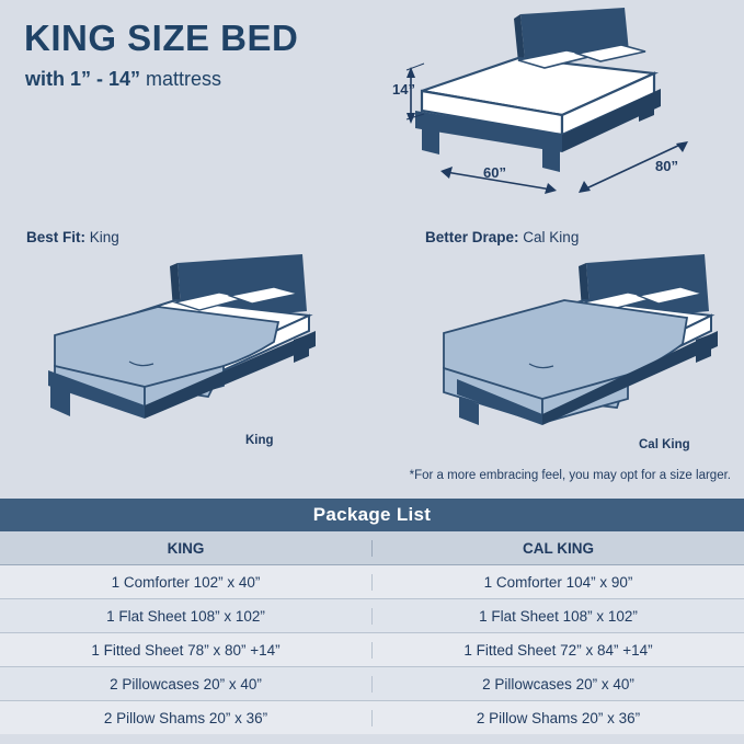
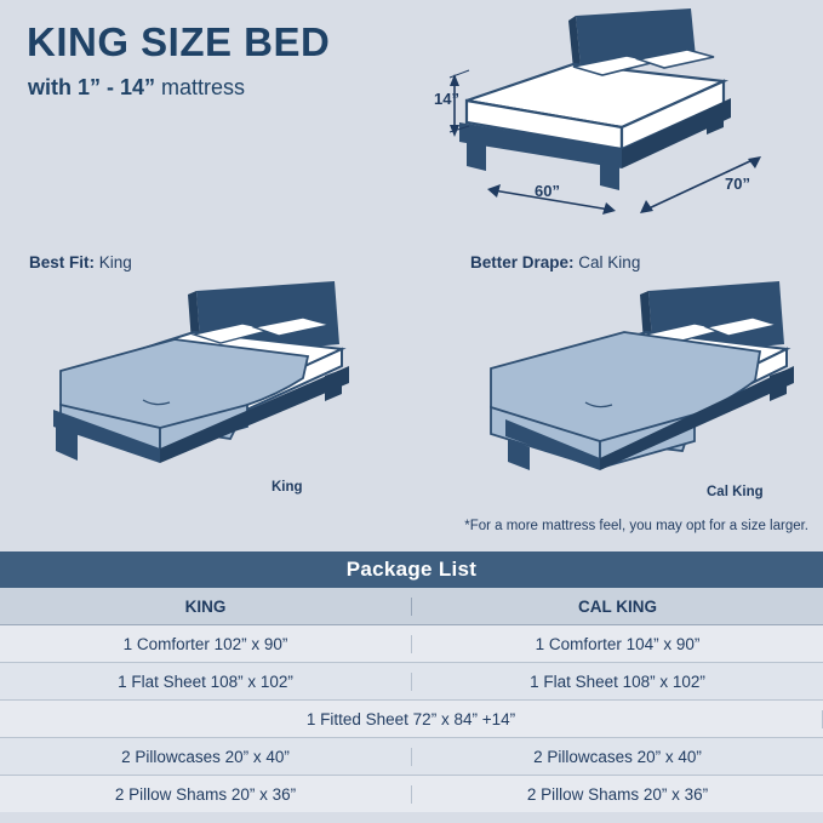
  KING SIZE BED
  with 1” - 14” mattress
  14”
  60”
- 80”
+ 70”
  Best Fit: King
  King
  Better Drape: Cal King
  Cal King
- *For a more embracing feel, you may opt for a size larger.
+ *For a more mattress feel, you may opt for a size larger.
  Package List
  KING
  CAL KING
- 1 Comforter 102” x 40”
+ 1 Comforter 102” x 90”
  1 Comforter 104” x 90”
  1 Flat Sheet 108” x 102”
  1 Flat Sheet 108” x 102”
- 1 Fitted Sheet 78” x 80” +14”
  1 Fitted Sheet 72” x 84” +14”
  2 Pillowcases 20” x 40”
  2 Pillowcases 20” x 40”
  2 Pillow Shams 20” x 36”
  2 Pillow Shams 20” x 36”
